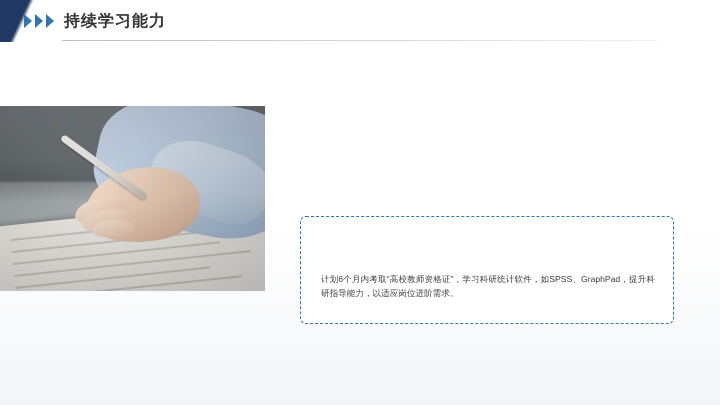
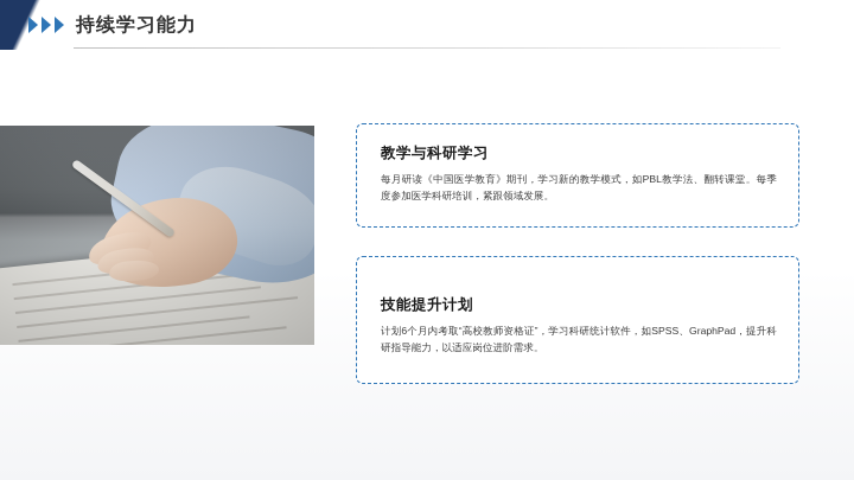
  持续学习能力
+ 教学与科研学习
+ 每月研读《中国医学教育》期刊，学习新的教学模式，如PBL教学法、翻转课堂。每季度参加医学科研培训，紧跟领域发展。
+ 技能提升计划
  计划6个月内考取“高校教师资格证”，学习科研统计软件，如SPSS、GraphPad，提升科研指导能力，以适应岗位进阶需求。
